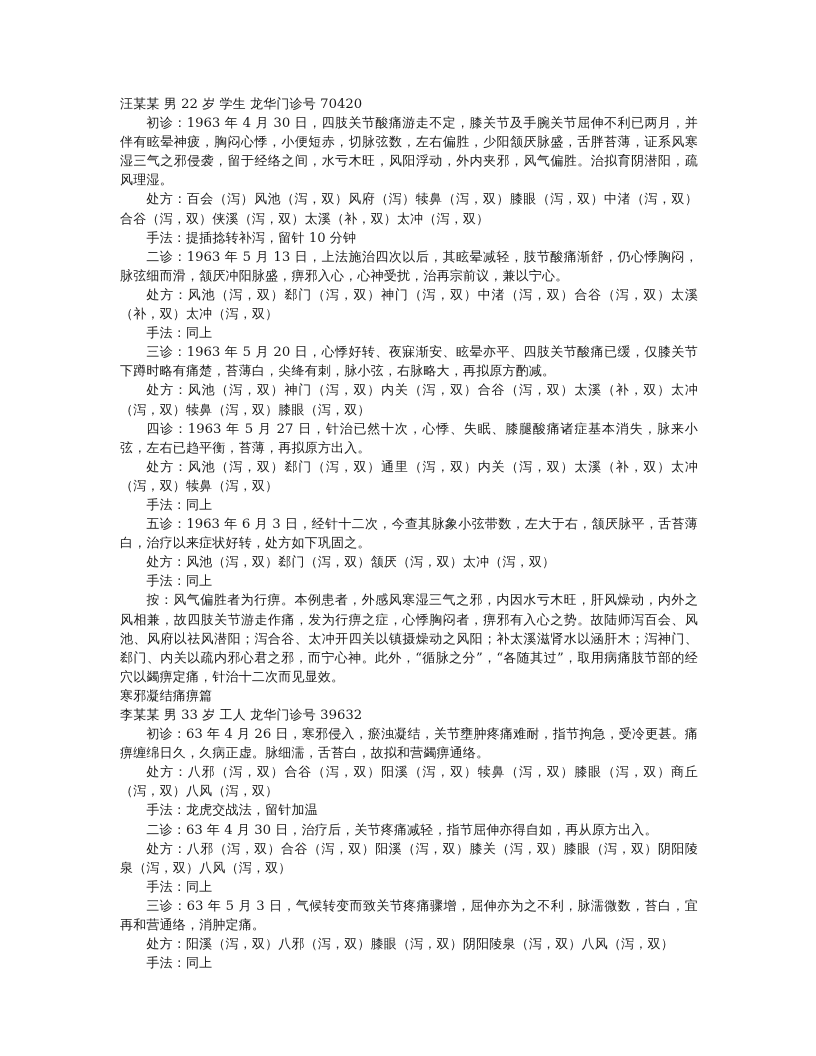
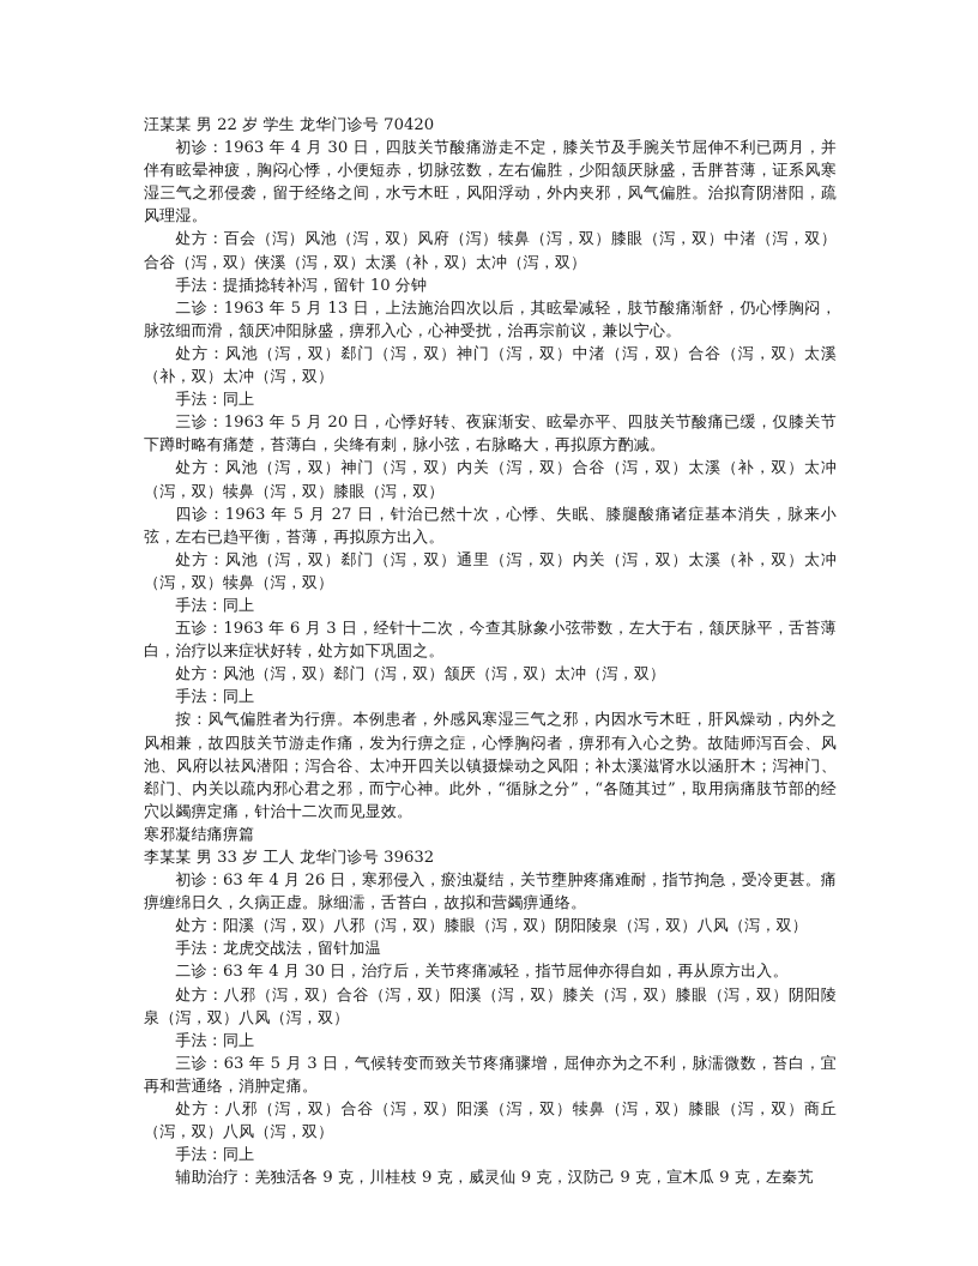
  汪某某 男 22 岁 学生 龙华门诊号 70420
  初诊：1963 年 4 月 30 日，四肢关节酸痛游走不定，膝关节及手腕关节屈伸不利已两月，并伴有眩晕神疲，胸闷心悸，小便短赤，切脉弦数，左右偏胜，少阳颔厌脉盛，舌胖苔薄，证系风寒湿三气之邪侵袭，留于经络之间，水亏木旺，风阳浮动，外内夹邪，风气偏胜。治拟育阴潜阳，疏风理湿。
  处方：百会（泻）风池（泻，双）风府（泻）犊鼻（泻，双）膝眼（泻，双）中渚（泻，双）合谷（泻，双）侠溪（泻，双）太溪（补，双）太冲（泻，双）
  手法：提插捻转补泻，留针 10 分钟
  二诊：1963 年 5 月 13 日，上法施治四次以后，其眩晕减轻，肢节酸痛渐舒，仍心悸胸闷，脉弦细而滑，颔厌冲阳脉盛，痹邪入心，心神受扰，治再宗前议，兼以宁心。
  处方：风池（泻，双）郄门（泻，双）神门（泻，双）中渚（泻，双）合谷（泻，双）太溪（补，双）太冲（泻，双）
  手法：同上
  三诊：1963 年 5 月 20 日，心悸好转、夜寐渐安、眩晕亦平、四肢关节酸痛已缓，仅膝关节下蹲时略有痛楚，苔薄白，尖绛有刺，脉小弦，右脉略大，再拟原方酌减。
  处方：风池（泻，双）神门（泻，双）内关（泻，双）合谷（泻，双）太溪（补，双）太冲（泻，双）犊鼻（泻，双）膝眼（泻，双）
  四诊：1963 年 5 月 27 日，针治已然十次，心悸、失眠、膝腿酸痛诸症基本消失，脉来小弦，左右已趋平衡，苔薄，再拟原方出入。
  处方：风池（泻，双）郄门（泻，双）通里（泻，双）内关（泻，双）太溪（补，双）太冲（泻，双）犊鼻（泻，双）
  手法：同上
  五诊：1963 年 6 月 3 日，经针十二次，今查其脉象小弦带数，左大于右，颔厌脉平，舌苔薄白，治疗以来症状好转，处方如下巩固之。
  处方：风池（泻，双）郄门（泻，双）颔厌（泻，双）太冲（泻，双）
  手法：同上
  按：风气偏胜者为行痹。本例患者，外感风寒湿三气之邪，内因水亏木旺，肝风燥动，内外之风相兼，故四肢关节游走作痛，发为行痹之症，心悸胸闷者，痹邪有入心之势。故陆师泻百会、风池、风府以祛风潜阳；泻合谷、太冲开四关以镇摄燥动之风阳；补太溪滋肾水以涵肝木；泻神门、郄门、内关以疏内邪心君之邪，而宁心神。此外，“循脉之分”，“各随其过”，取用病痛肢节部的经穴以蠲痹定痛，针治十二次而见显效。
  寒邪凝结痛痹篇
  李某某 男 33 岁 工人 龙华门诊号 39632
  初诊：63 年 4 月 26 日，寒邪侵入，瘀浊凝结，关节壅肿疼痛难耐，指节拘急，受冷更甚。痛痹缠绵日久，久病正虚。脉细濡，舌苔白，故拟和营蠲痹通络。
- 处方：八邪（泻，双）合谷（泻，双）阳溪（泻，双）犊鼻（泻，双）膝眼（泻，双）商丘（泻，双）八风（泻，双）
+ 处方：阳溪（泻，双）八邪（泻，双）膝眼（泻，双）阴阳陵泉（泻，双）八风（泻，双）
  手法：龙虎交战法，留针加温
  二诊：63 年 4 月 30 日，治疗后，关节疼痛减轻，指节屈伸亦得自如，再从原方出入。
  处方：八邪（泻，双）合谷（泻，双）阳溪（泻，双）膝关（泻，双）膝眼（泻，双）阴阳陵泉（泻，双）八风（泻，双）
  手法：同上
  三诊：63 年 5 月 3 日，气候转变而致关节疼痛骤增，屈伸亦为之不利，脉濡微数，苔白，宜再和营通络，消肿定痛。
- 处方：阳溪（泻，双）八邪（泻，双）膝眼（泻，双）阴阳陵泉（泻，双）八风（泻，双）
+ 处方：八邪（泻，双）合谷（泻，双）阳溪（泻，双）犊鼻（泻，双）膝眼（泻，双）商丘（泻，双）八风（泻，双）
  手法：同上
+ 辅助治疗：羌独活各 9 克，川桂枝 9 克，威灵仙 9 克，汉防己 9 克，宣木瓜 9 克，左秦艽
